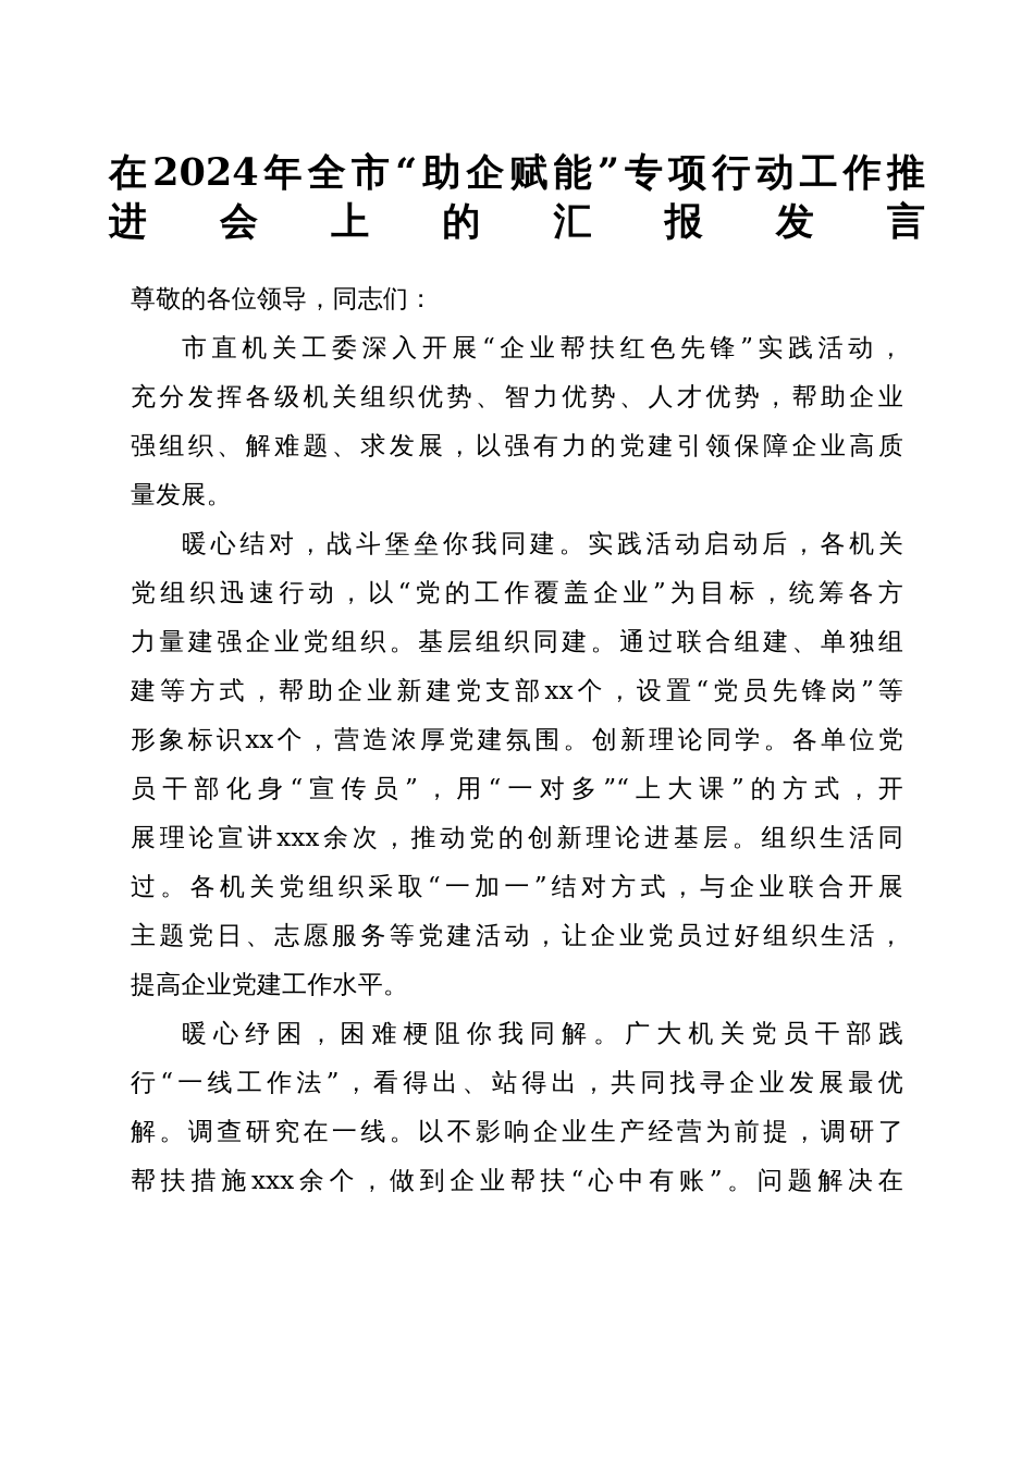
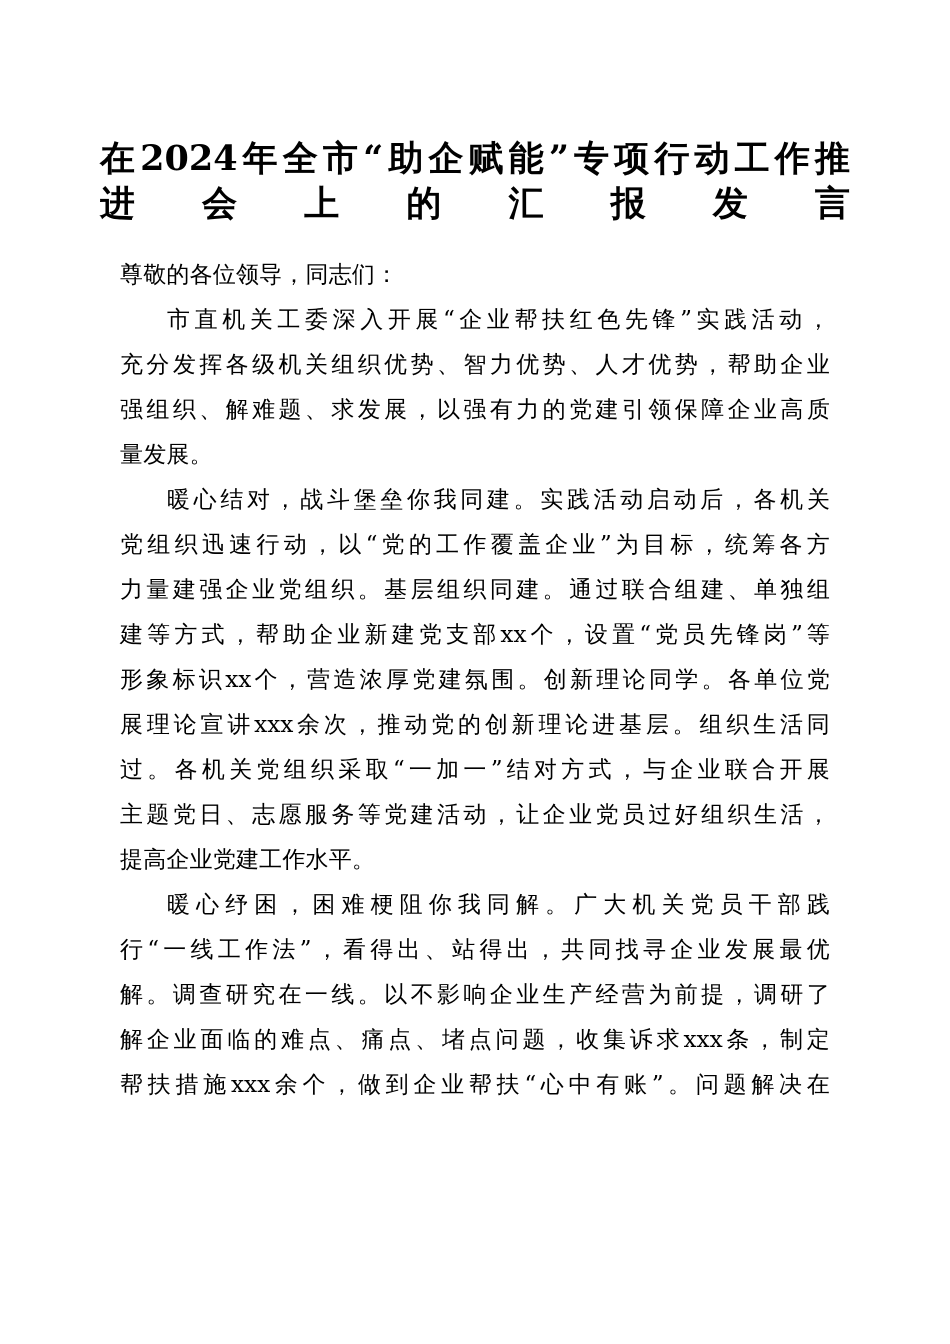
  在2024年全市“助企赋能”专项行动工作推
  进会上的汇报发言
  尊敬的各位领导，同志们：
  市直机关工委深入开展“企业帮扶红色先锋”实践活动，
  充分发挥各级机关组织优势、智力优势、人才优势，帮助企业
  强组织、解难题、求发展，以强有力的党建引领保障企业高质
  量发展。
  暖心结对，战斗堡垒你我同建。实践活动启动后，各机关
  党组织迅速行动，以“党的工作覆盖企业”为目标，统筹各方
  力量建强企业党组织。基层组织同建。通过联合组建、单独组
  建等方式，帮助企业新建党支部xx个，设置“党员先锋岗”等
  形象标识xx个，营造浓厚党建氛围。创新理论同学。各单位党
- 员干部化身“宣传员”，用“一对多”“上大课”的方式，开
  展理论宣讲xxx余次，推动党的创新理论进基层。组织生活同
  过。各机关党组织采取“一加一”结对方式，与企业联合开展
  主题党日、志愿服务等党建活动，让企业党员过好组织生活，
  提高企业党建工作水平。
  暖心纾困，困难梗阻你我同解。广大机关党员干部践
  行“一线工作法”，看得出、站得出，共同找寻企业发展最优
  解。调查研究在一线。以不影响企业生产经营为前提，调研了
+ 解企业面临的难点、痛点、堵点问题，收集诉求xxx条，制定
  帮扶措施xxx余个，做到企业帮扶“心中有账”。问题解决在
